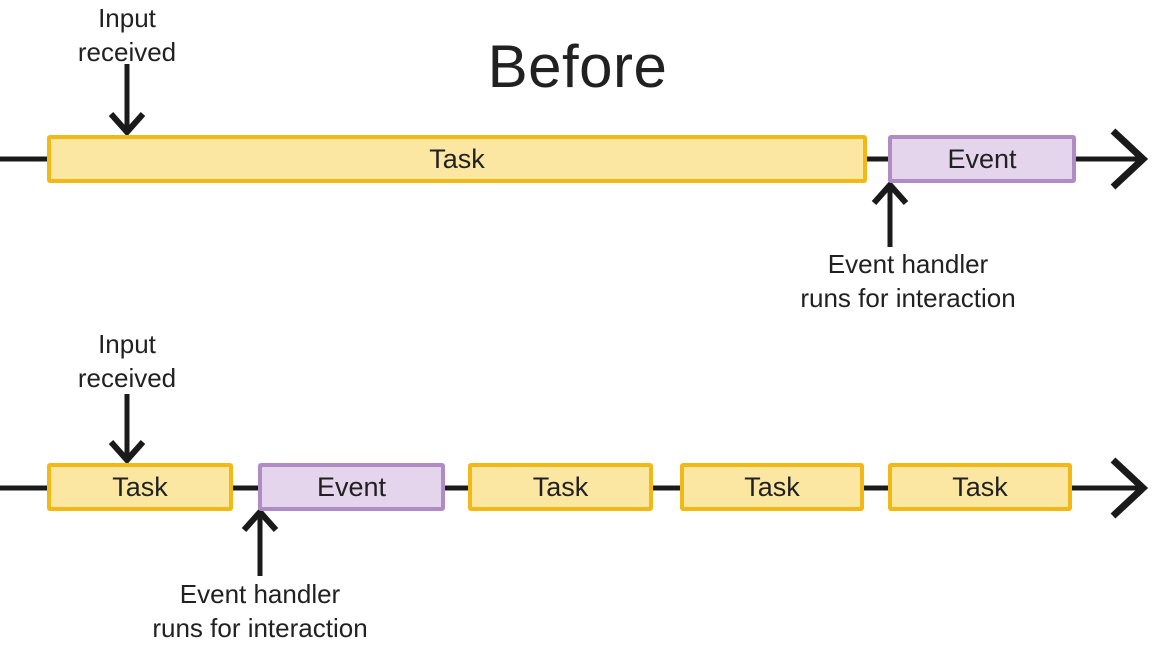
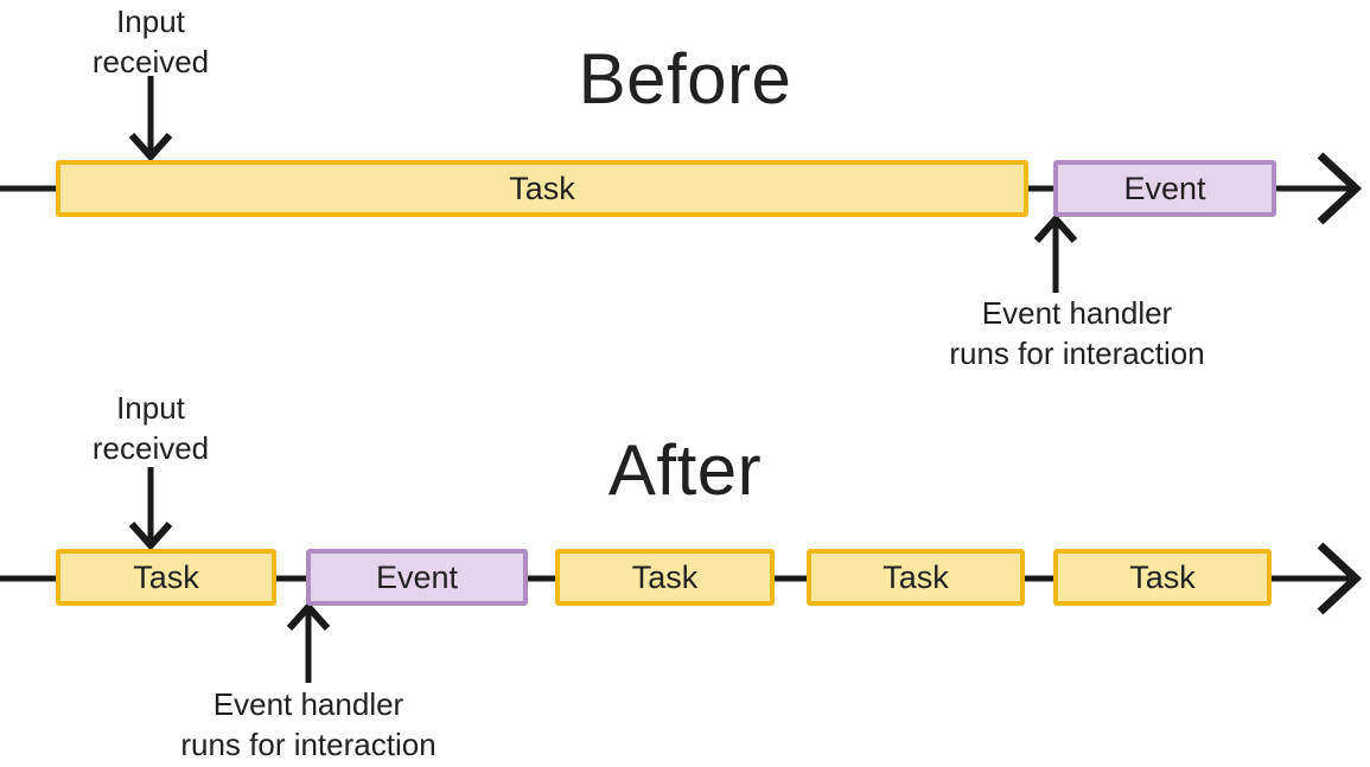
  Before
  Input
  received
  Task
  Event
  Event handler
  runs for interaction
+ After
  Input
  received
  Task
  Event
  Task
  Task
  Task
  Event handler
  runs for interaction
